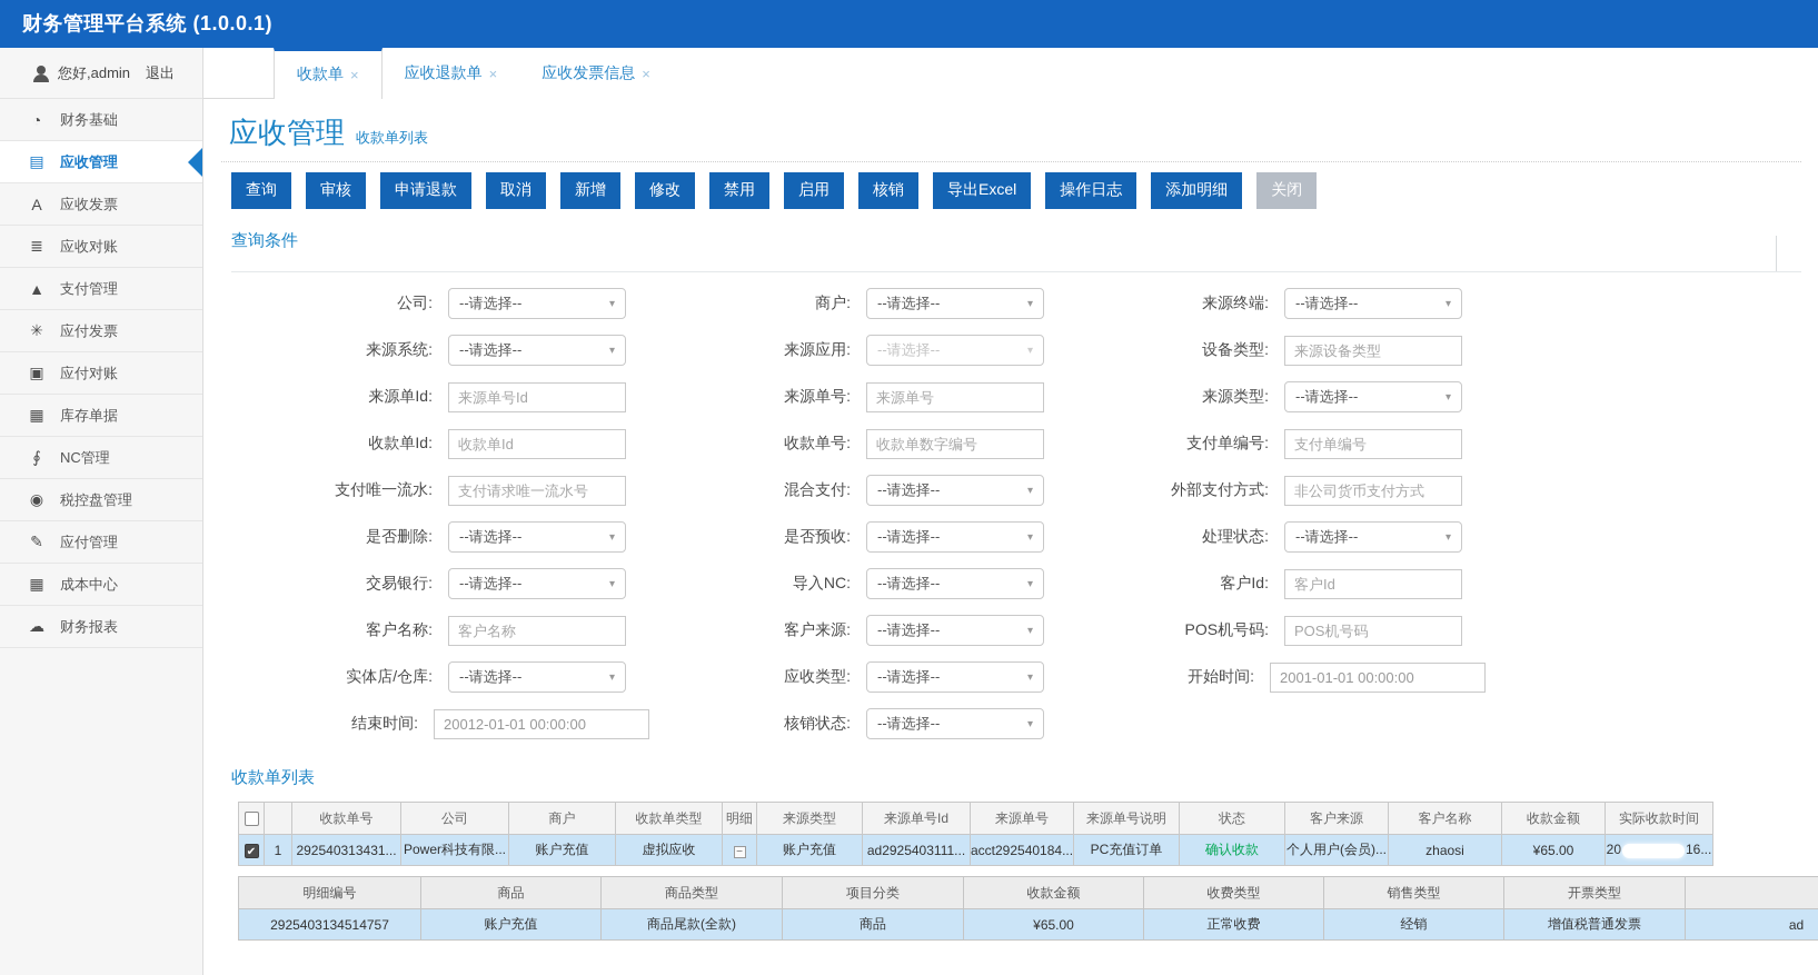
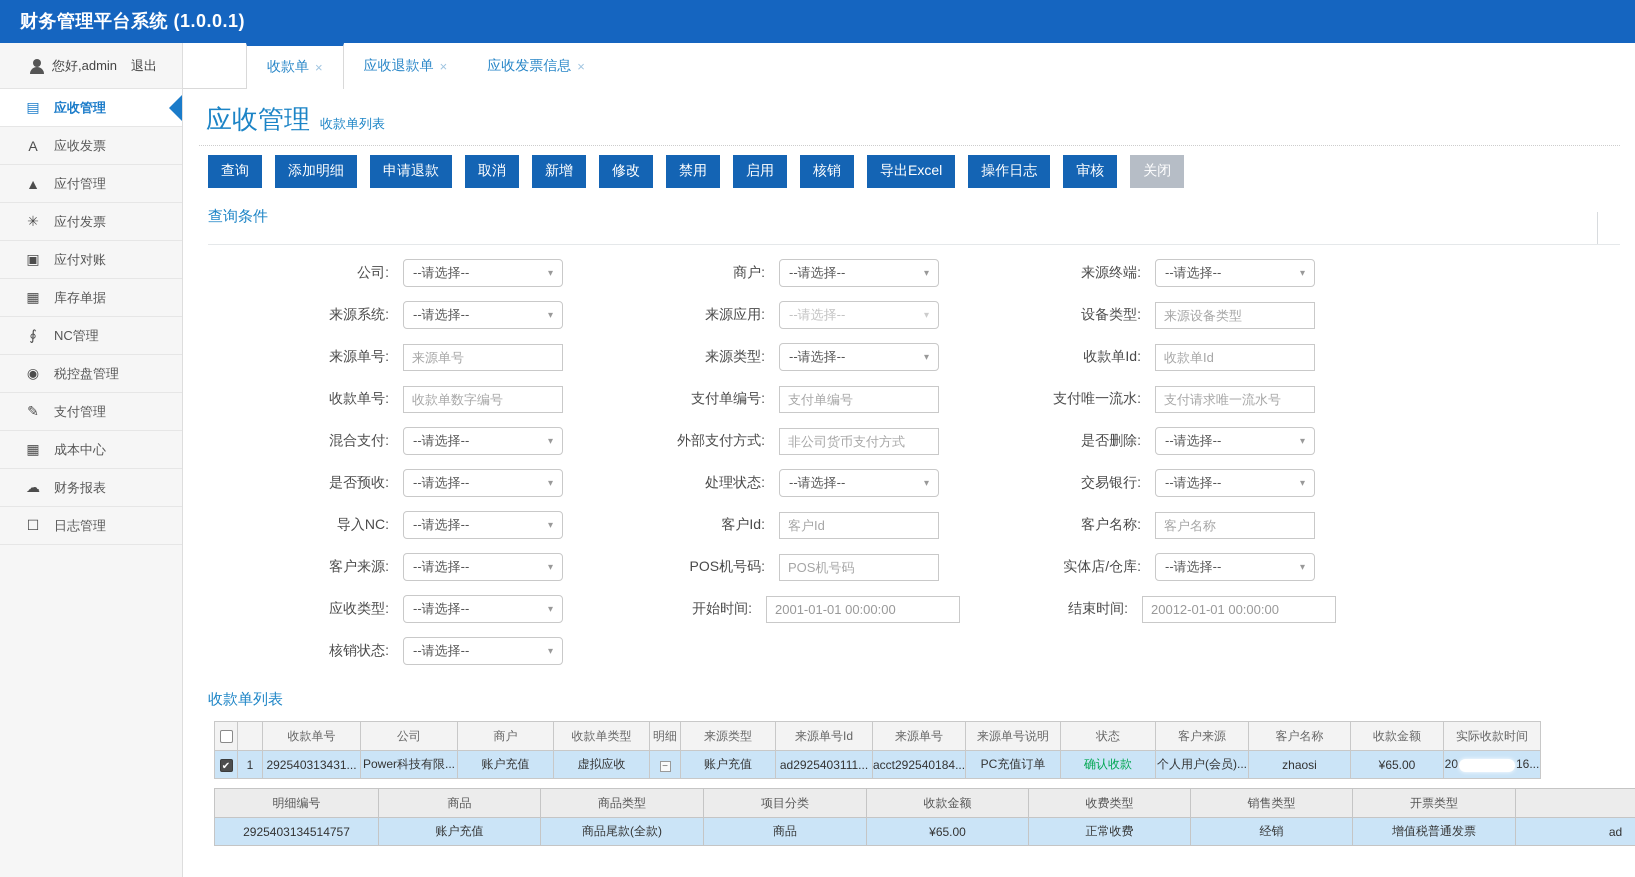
  财务管理平台系统 (1.0.0.1)
  您好,admin
  退出
- ◔
- 财务基础
  ▤
  应收管理
  A
  应收发票
- ≣
- 应收对账
  ▲
- 支付管理
+ 应付管理
  ✳
  应付发票
  ▣
  应付对账
  ▦
  库存单据
  ∮
  NC管理
  ◉
  税控盘管理
  ✎
- 应付管理
+ 支付管理
  ▦
  成本中心
  ☁
  财务报表
+ ☐
+ 日志管理
  收款单
  ×
  应收退款单
  ×
  应收发票信息
  ×
  应收管理
  收款单列表
  查询
- 审核
+ 添加明细
  申请退款
  取消
  新增
  修改
  禁用
  启用
  核销
  导出Excel
  操作日志
- 添加明细
+ 审核
  关闭
  查询条件
  公司:
  --请选择--
  ▾
  商户:
  --请选择--
  ▾
  来源终端:
  --请选择--
  ▾
  来源系统:
  --请选择--
  ▾
  来源应用:
  --请选择--
  ▾
  设备类型:
  来源设备类型
- 来源单Id:
- 来源单号Id
  来源单号:
  来源单号
  来源类型:
  --请选择--
  ▾
  收款单Id:
  收款单Id
  收款单号:
  收款单数字编号
  支付单编号:
  支付单编号
  支付唯一流水:
  支付请求唯一流水号
  混合支付:
  --请选择--
  ▾
  外部支付方式:
  非公司货币支付方式
  是否删除:
  --请选择--
  ▾
  是否预收:
  --请选择--
  ▾
  处理状态:
  --请选择--
  ▾
  交易银行:
  --请选择--
  ▾
  导入NC:
  --请选择--
  ▾
  客户Id:
  客户Id
  客户名称:
  客户名称
  客户来源:
  --请选择--
  ▾
  POS机号码:
  POS机号码
  实体店/仓库:
  --请选择--
  ▾
  应收类型:
  --请选择--
  ▾
  开始时间:
  2001-01-01 00:00:00
  结束时间:
  20012-01-01 00:00:00
  核销状态:
  --请选择--
  ▾
  收款单列表
  		收款单号	公司	商户	收款单类型	明细	来源类型	来源单号Id	来源单号	来源单号说明	状态	客户来源	客户名称	收款金额	实际收款时间
  ✔	1	292540313431...	Power科技有限...	账户充值	虚拟应收	−	账户充值	ad2925403111...	acct292540184...	PC充值订单	确认收款	个人用户(会员)...	zhaosi	¥65.00	20 16...
  明细编号	商品	商品类型	项目分类	收款金额	收费类型	销售类型	开票类型
  2925403134514757	账户充值	商品尾款(全款)	商品	¥65.00	正常收费	经销	增值税普通发票	ad
